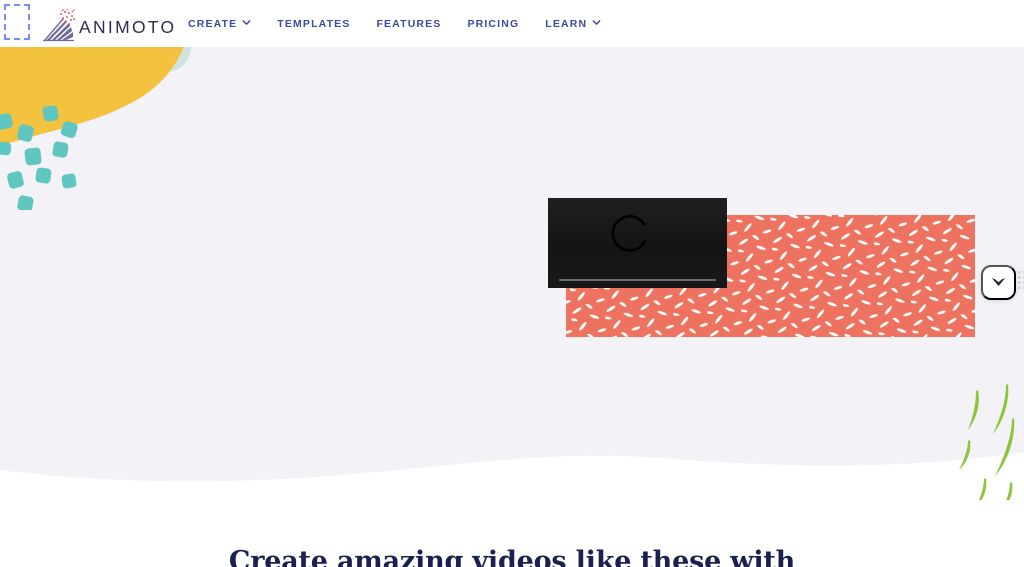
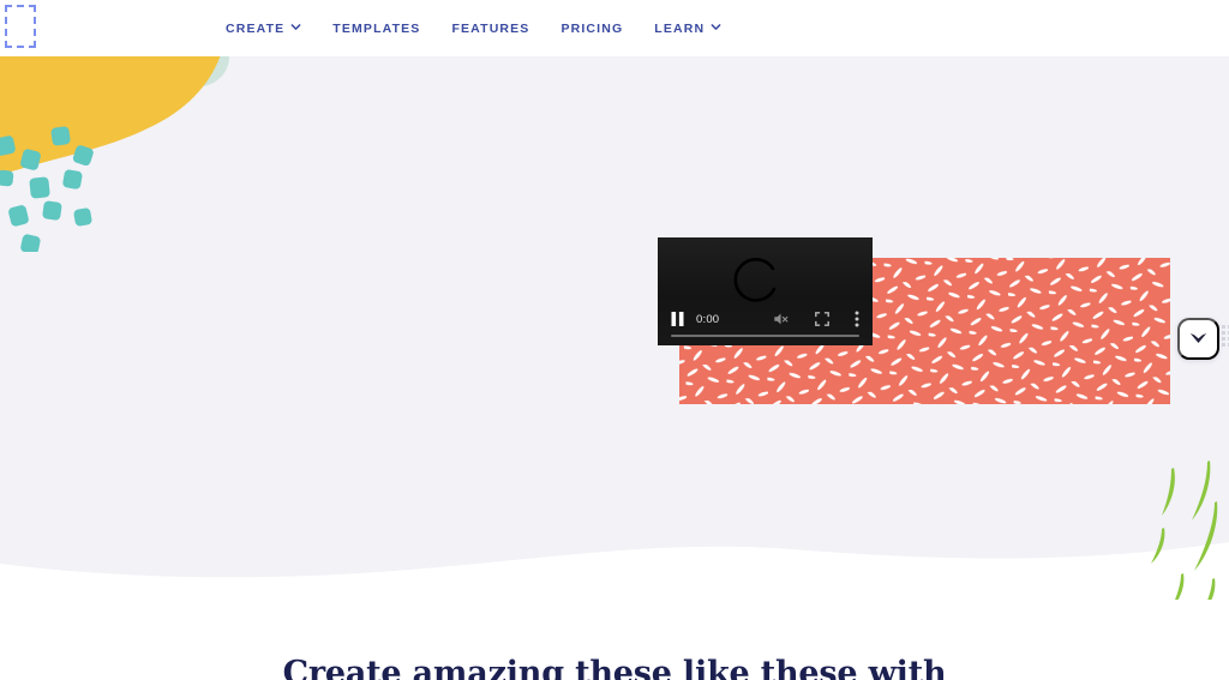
- Create amazing videos like these with
+ Create amazing these like these with
- ANIMOTO
  CREATE
  TEMPLATES
  FEATURES
  PRICING
  LEARN
+ 0:00
